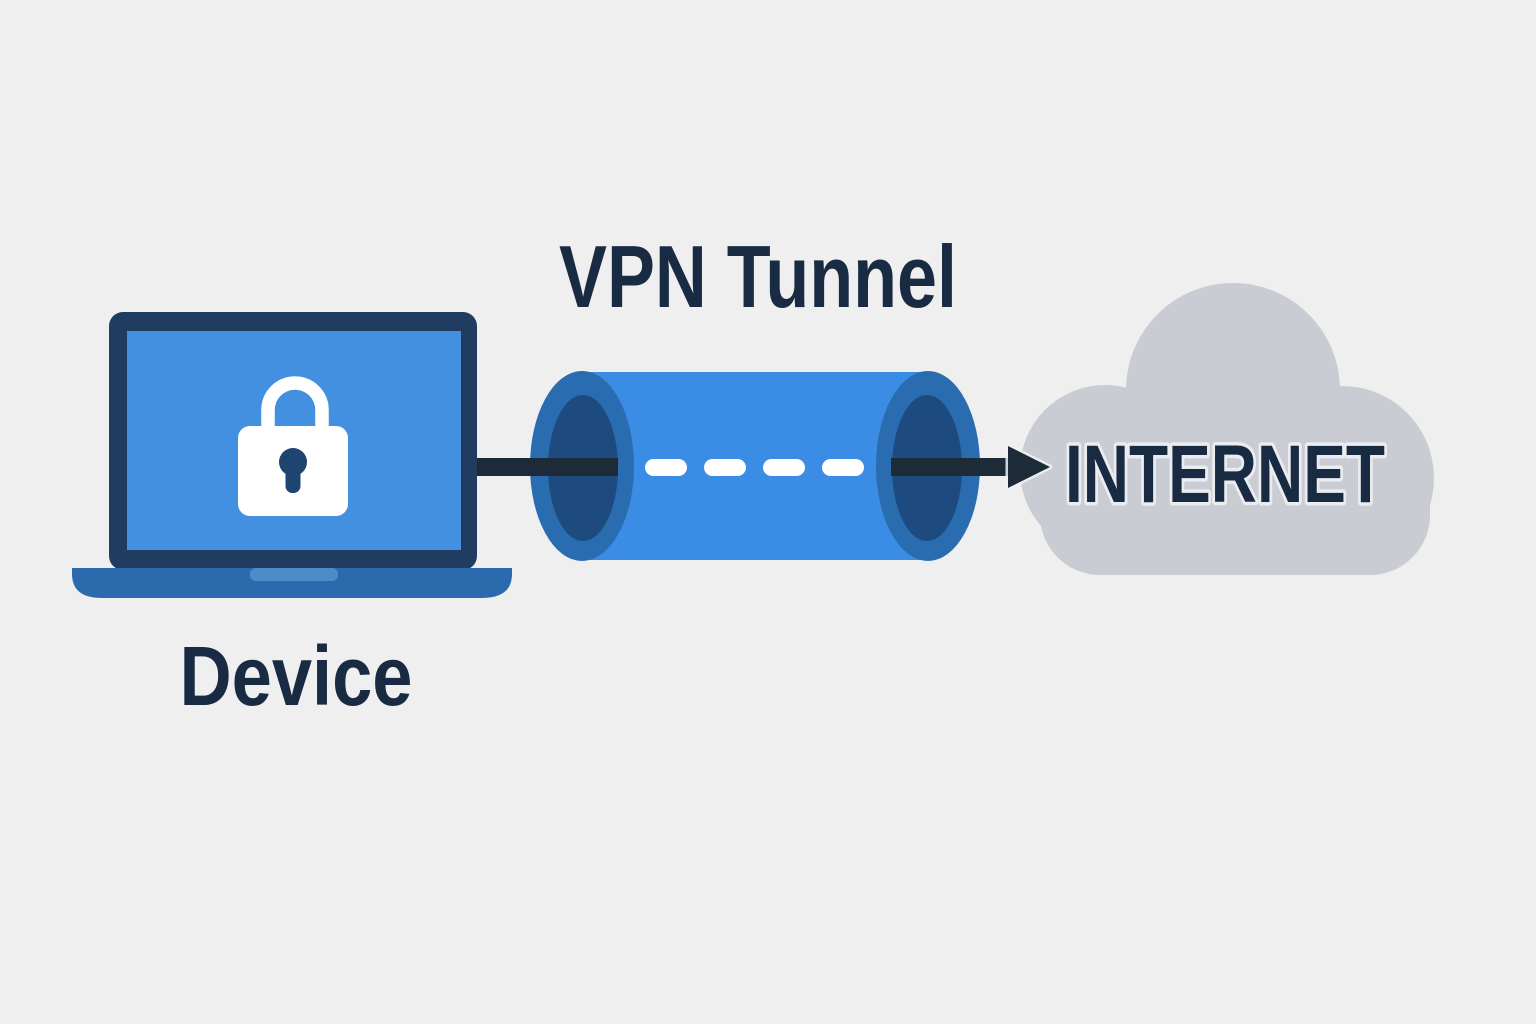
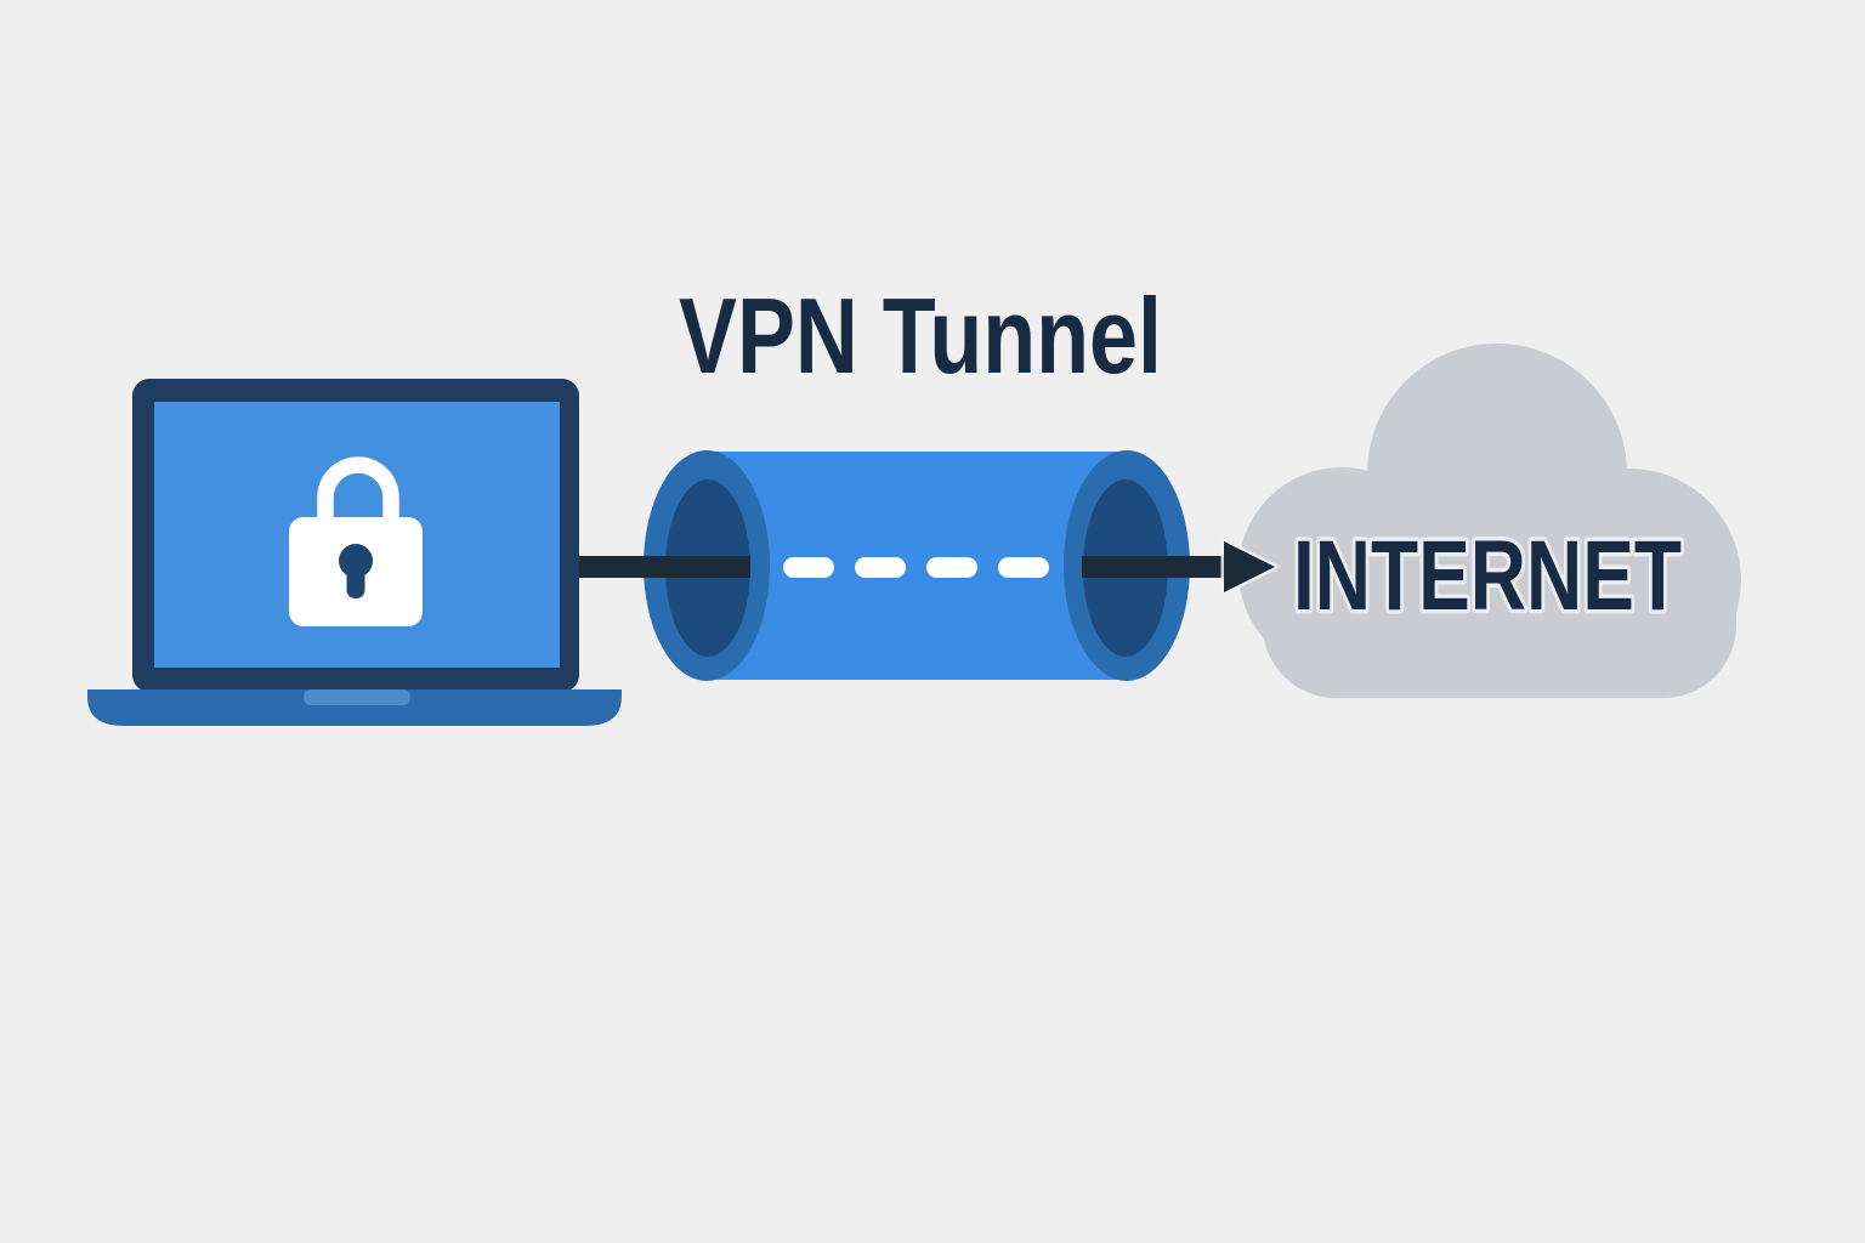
  VPN Tunnel
- Device
  INTERNET
